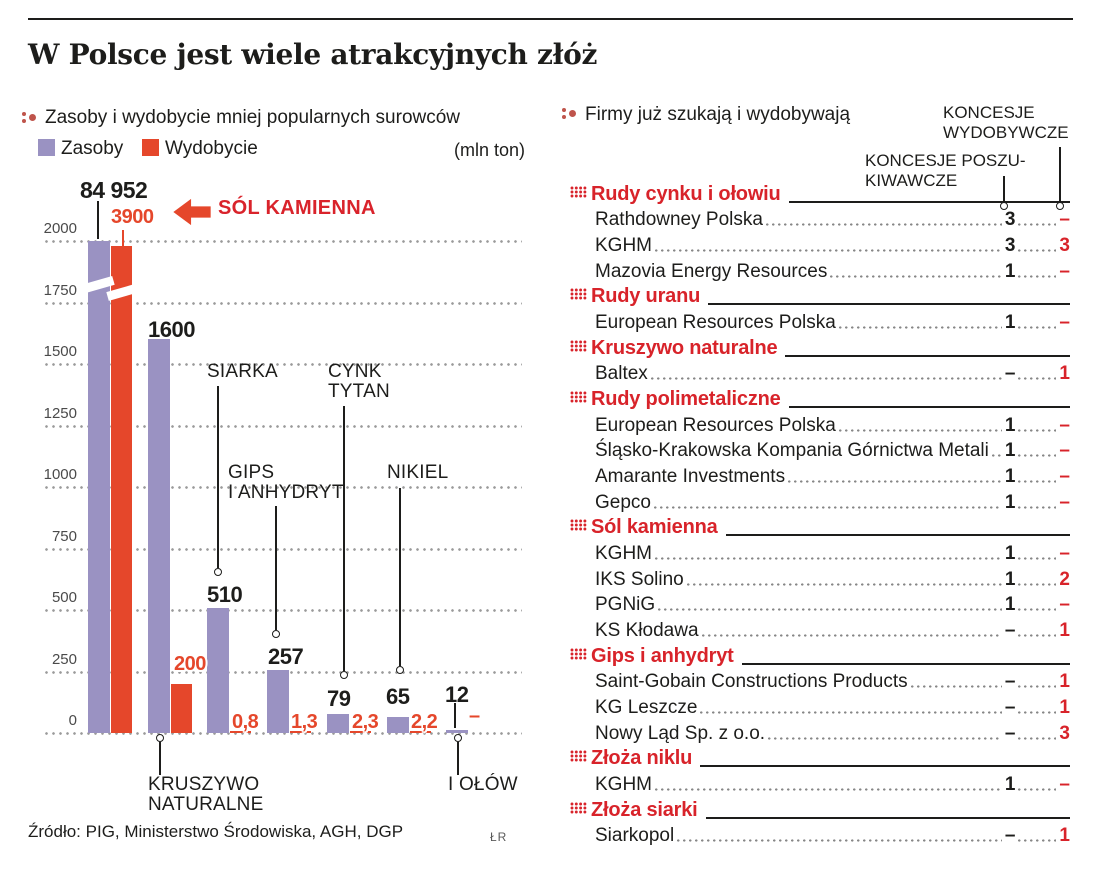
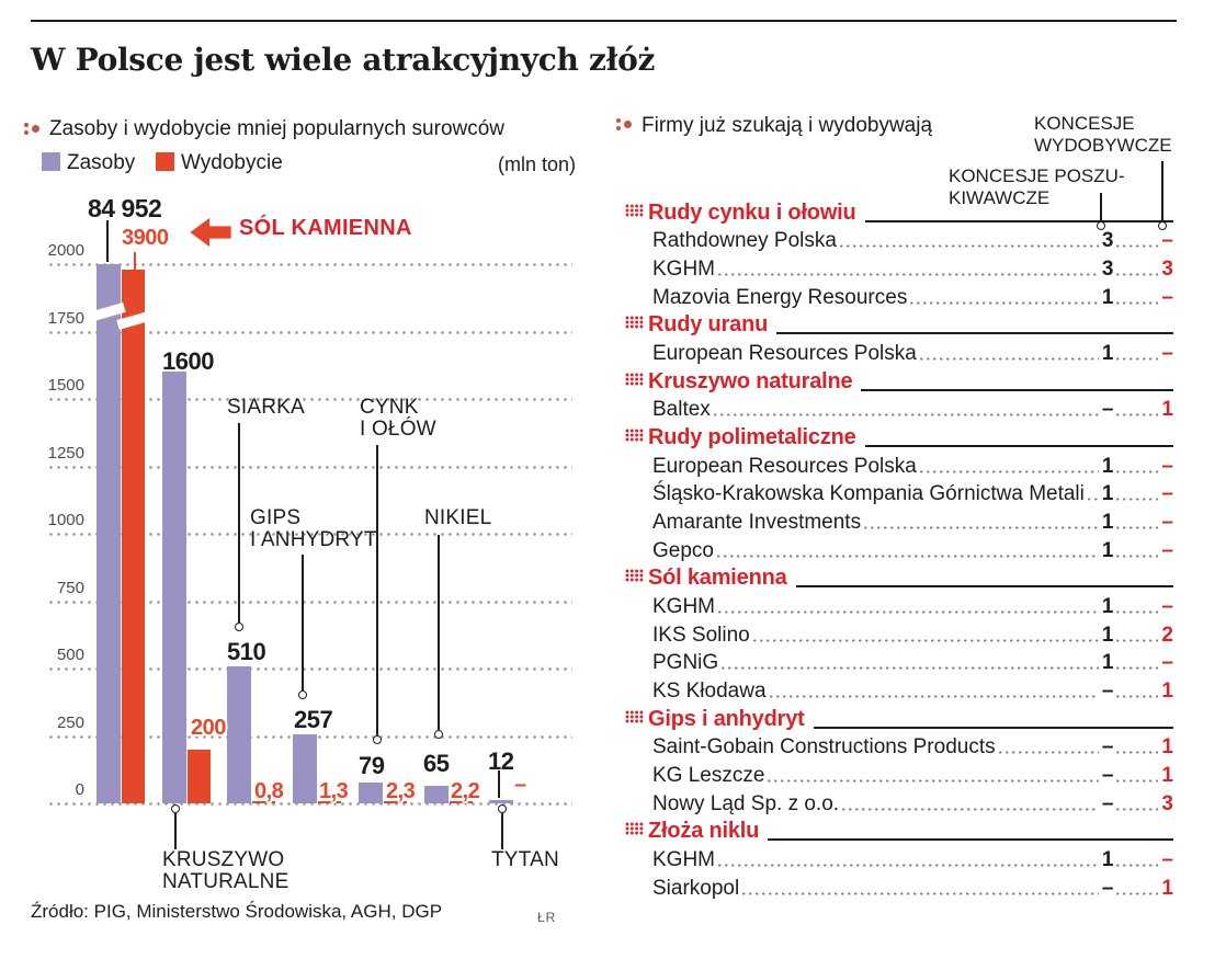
  W Polsce jest wiele atrakcyjnych złóż
  Zasoby i wydobycie mniej popularnych surowców
  Zasoby
  Wydobycie
  (mln ton)
  0
  250
  500
  750
  1000
  1250
  1500
  1750
  2000
  84 952
  1600
  510
  257
  79
  65
  12
  3900
  200
  0,8
  1,3
  2,3
  2,2
  –
  SÓL KAMIENNA
  KRUSZYWO
  NATURALNE
  SIARKA
  GIPS
  I ANHYDRYT
  CYNK
- TYTAN
+ I OŁÓW
  NIKIEL
- I OŁÓW
+ TYTAN
  Firmy już szukają i wydobywają
  KONCESJE
  WYDOBYWCZE
  KONCESJE POSZU-
  KIWAWCZE
  Rudy cynku i ołowiu
  Rathdowney Polska
  3
  –
  KGHM
  3
  3
  Mazovia Energy Resources
  1
  –
  Rudy uranu
  European Resources Polska
  1
  –
  Kruszywo naturalne
  Baltex
  –
  1
  Rudy polimetaliczne
  European Resources Polska
  1
  –
  Śląsko-Krakowska Kompania Górnictwa Metali
  1
  –
  Amarante Investments
  1
  –
  Gepco
  1
  –
  Sól kamienna
  KGHM
  1
  –
  IKS Solino
  1
  2
  PGNiG
  1
  –
  KS Kłodawa
  –
  1
  Gips i anhydryt
  Saint-Gobain Constructions Products
  –
  1
  KG Leszcze
  –
  1
  Nowy Ląd Sp. z o.o.
  –
  3
  Złoża niklu
  KGHM
  1
  –
- Złoża siarki
  Siarkopol
  –
  1
  Źródło: PIG, Ministerstwo Środowiska, AGH, DGP
  ŁR
